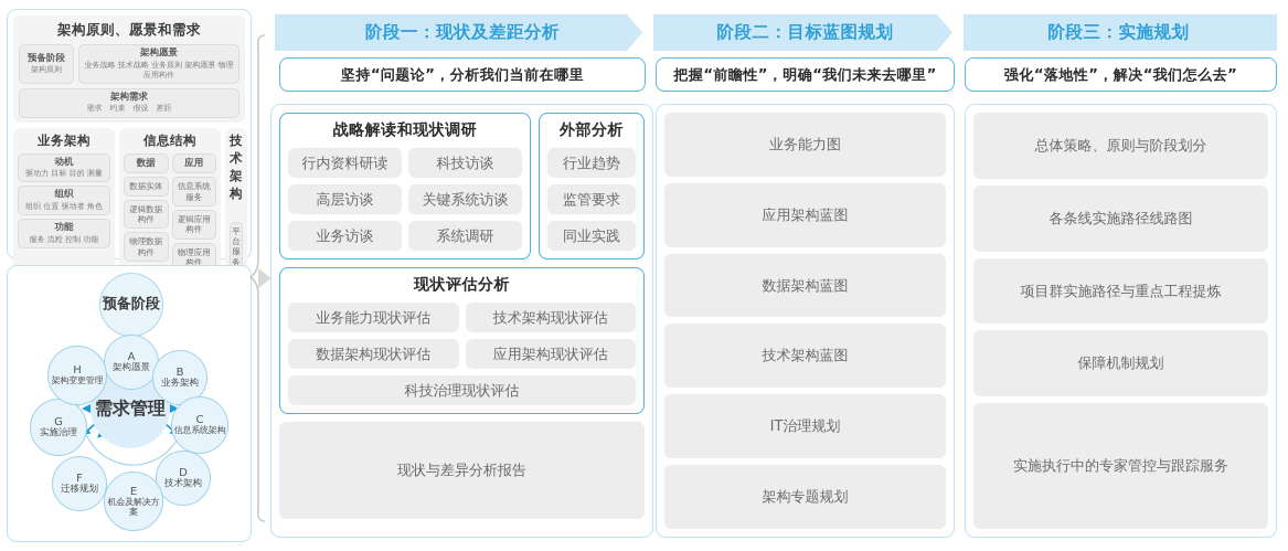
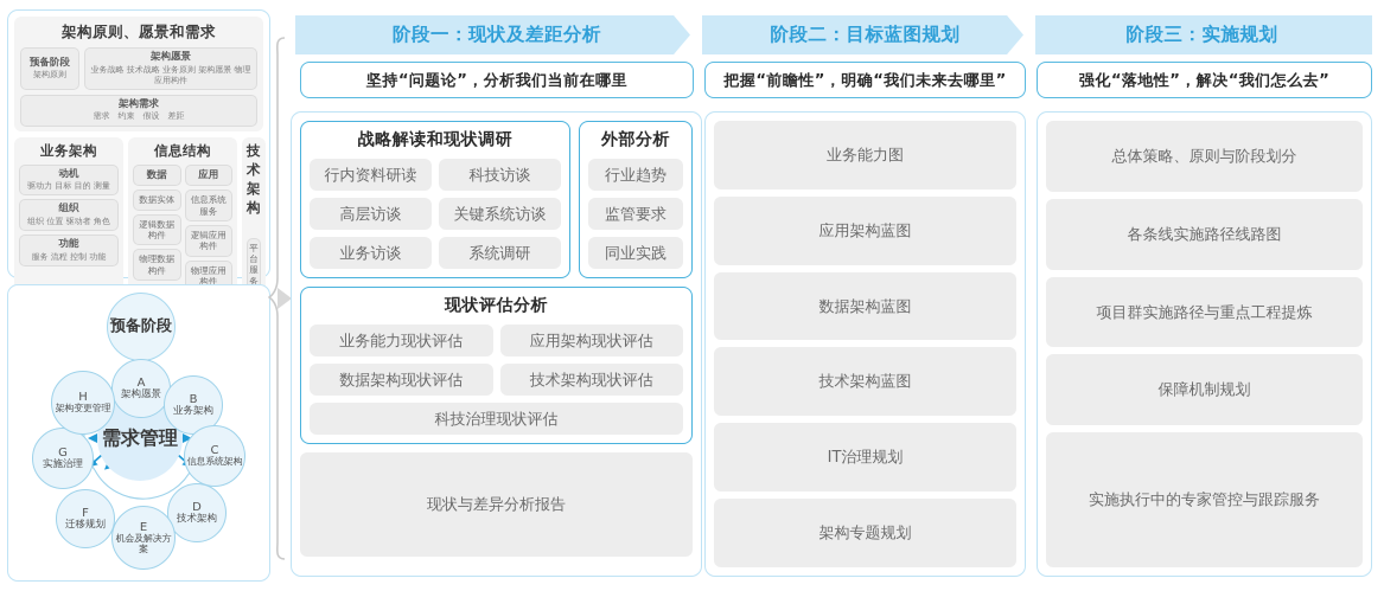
  架构原则、愿景和需求
  预备阶段
  架构原则
  架构愿景
  业务战略 技术战略 业务原则 架构愿景 物理应用构件
  架构需求
  需求 约束 假设 差距
  业务架构
  动机
  驱动力 目标 目的 测量
  组织
  组织 位置 驱动者 角色
  功能
  服务 流程 控制 功能
  信息结构
  数据
  数据实体
  逻辑数据构件
  物理数据构件
  应用
  信息系统服务
  逻辑应用构件
  物理应用构件
  技术架构
  平台服务
  预备阶段
  需求管理
  A
  架构愿景
  B
  业务架构
  C
  信息系统架构
  D
  技术架构
  E
  机会及解决方案
  F
  迁移规划
  G
  实施治理
  H
  架构变更管理
  阶段一：现状及差距分析
  坚持“问题论”，分析我们当前在哪里
  战略解读和现状调研
  行内资料研读
  科技访谈
  高层访谈
  关键系统访谈
  业务访谈
  系统调研
  外部分析
  行业趋势
  监管要求
  同业实践
  现状评估分析
  业务能力现状评估
- 技术架构现状评估
+ 应用架构现状评估
  数据架构现状评估
- 应用架构现状评估
+ 技术架构现状评估
  科技治理现状评估
  现状与差异分析报告
  阶段二：目标蓝图规划
  把握“前瞻性”，明确“我们未来去哪里”
  业务能力图
  应用架构蓝图
  数据架构蓝图
  技术架构蓝图
  IT治理规划
  架构专题规划
  阶段三：实施规划
  强化“落地性”，解决“我们怎么去”
  总体策略、原则与阶段划分
  各条线实施路径线路图
  项目群实施路径与重点工程提炼
  保障机制规划
  实施执行中的专家管控与跟踪服务
